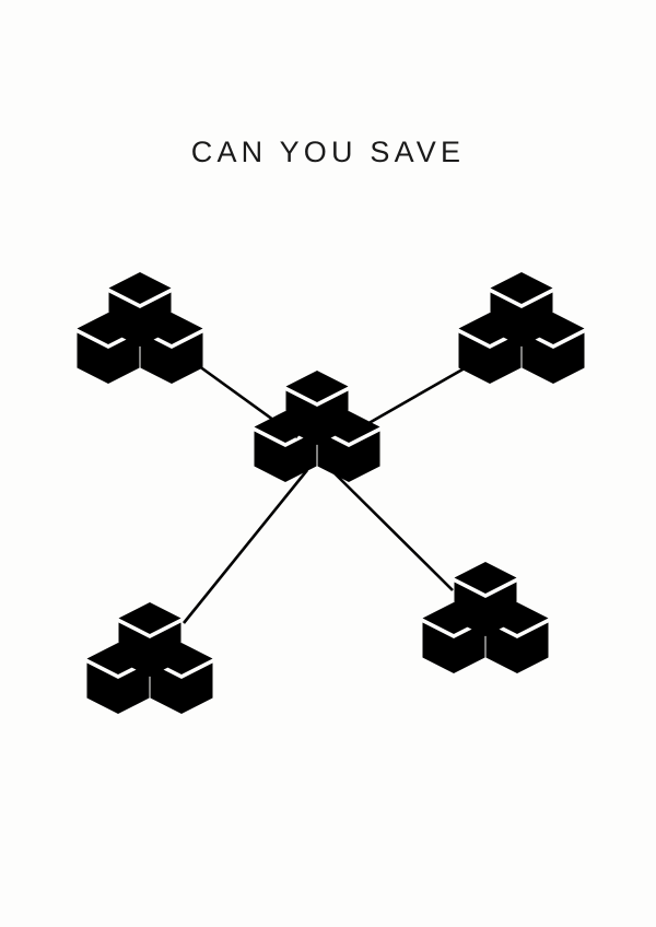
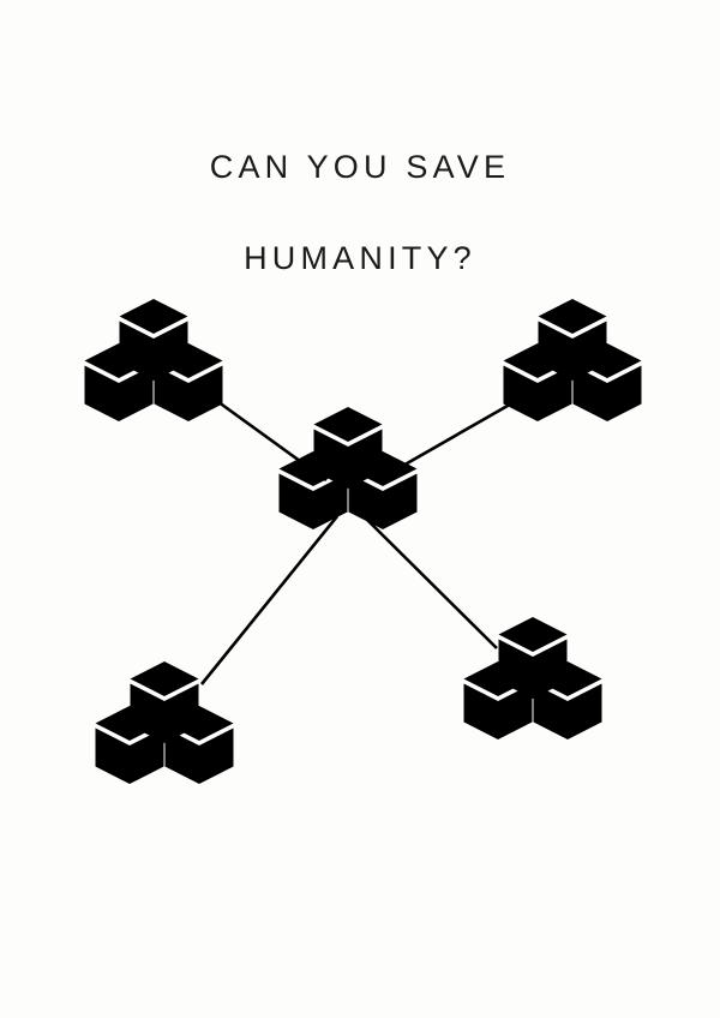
  CAN YOU SAVE
+ HUMANITY?
